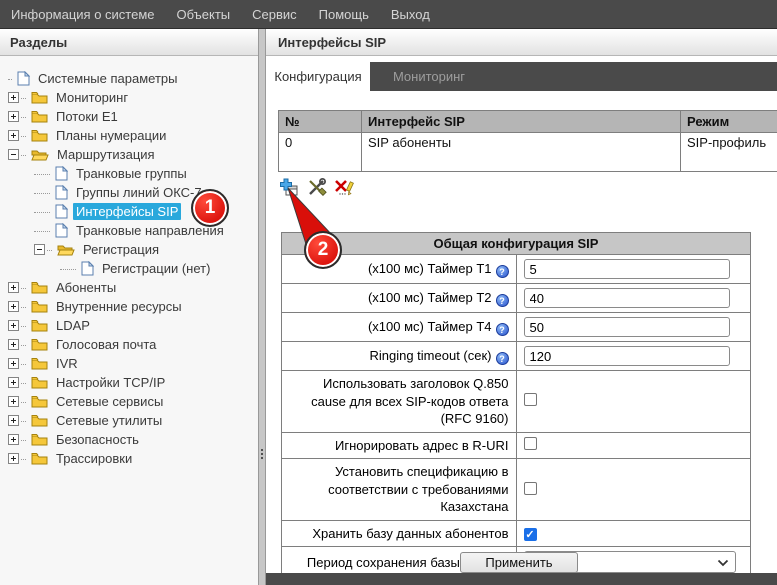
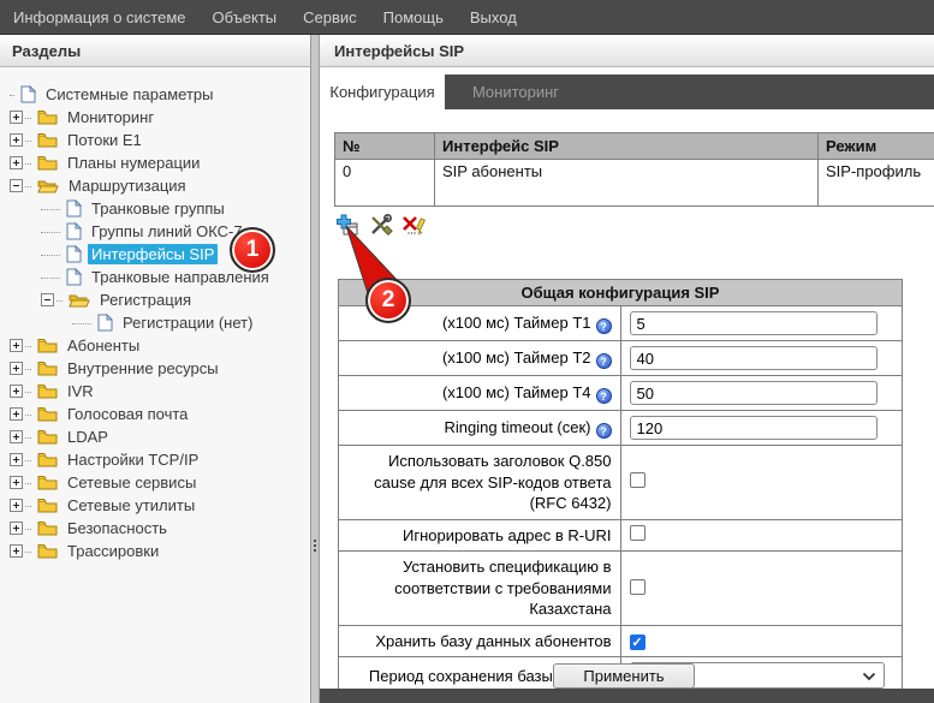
  Информация о системе
  Объекты
  Сервис
  Помощь
  Выход
  Разделы
  Интерфейсы SIP
  Системные параметры
  Мониторинг
  Потоки E1
  Планы нумерации
  Маршрутизация
  Транковые группы
  Группы линий ОКС-
  Интерфейсы SIP
  Транковые направления
  Регистрация
  Регистрации (нет)
  Абоненты
  Внутренние ресурсы
- LDAP
+ IVR
  Голосовая почта
- IVR
+ LDAP
  Настройки TCP/IP
  Сетевые сервисы
  Сетевые утилиты
  Безопасность
  Трассировки
  Конфигурация
  Мониторинг
  №	Интерфейс SIP	Режим
  0	SIP абоненты	SIP-профиль
  Общая конфигурация SIP
  (x100 мс) Таймер T1 ?	5
  (x100 мс) Таймер T2 ?	40
  (x100 мс) Таймер T4 ?	50
  Ringing timeout (сек) ?	120
- Использовать заголовок Q.850 cause для всех SIP-кодов ответа (RFC 9160)
+ Использовать заголовок Q.850 cause для всех SIP-кодов ответа (RFC 6432)
  Игнорировать адрес в R-URI
  Установить спецификацию в соответствии с требованиями Казахстана
  Хранить базу данных абонентов	✓
  Применить
  1
  2
